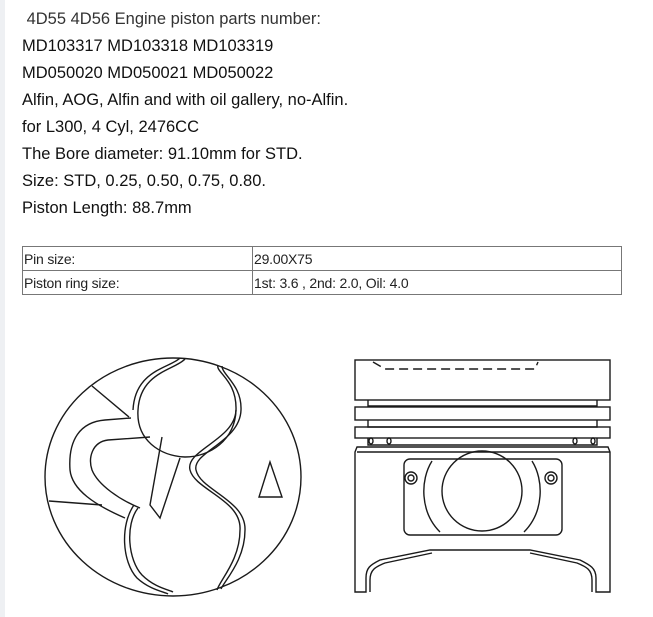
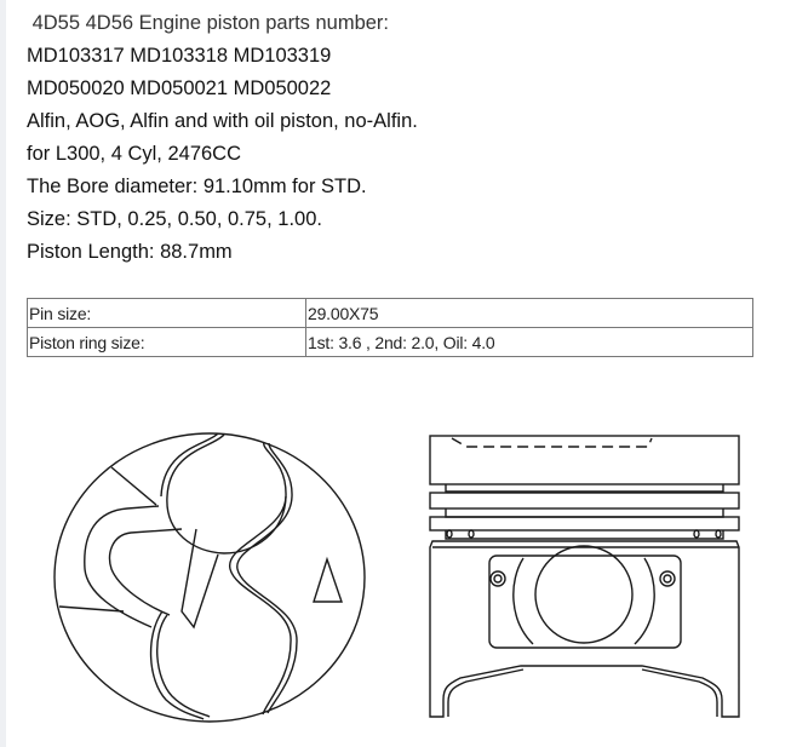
  4D55 4D56 Engine piston parts number:
  MD103317 MD103318 MD103319
  MD050020 MD050021 MD050022
- Alfin, AOG, Alfin and with oil gallery, no-Alfin.
+ Alfin, AOG, Alfin and with oil piston, no-Alfin.
  for L300, 4 Cyl, 2476CC
  The Bore diameter: 91.10mm for STD.
- Size: STD, 0.25, 0.50, 0.75, 0.80.
+ Size: STD, 0.25, 0.50, 0.75, 1.00.
  Piston Length: 88.7mm
  Pin size:	29.00X75
  Piston ring size:	1st: 3.6 , 2nd: 2.0, Oil: 4.0
